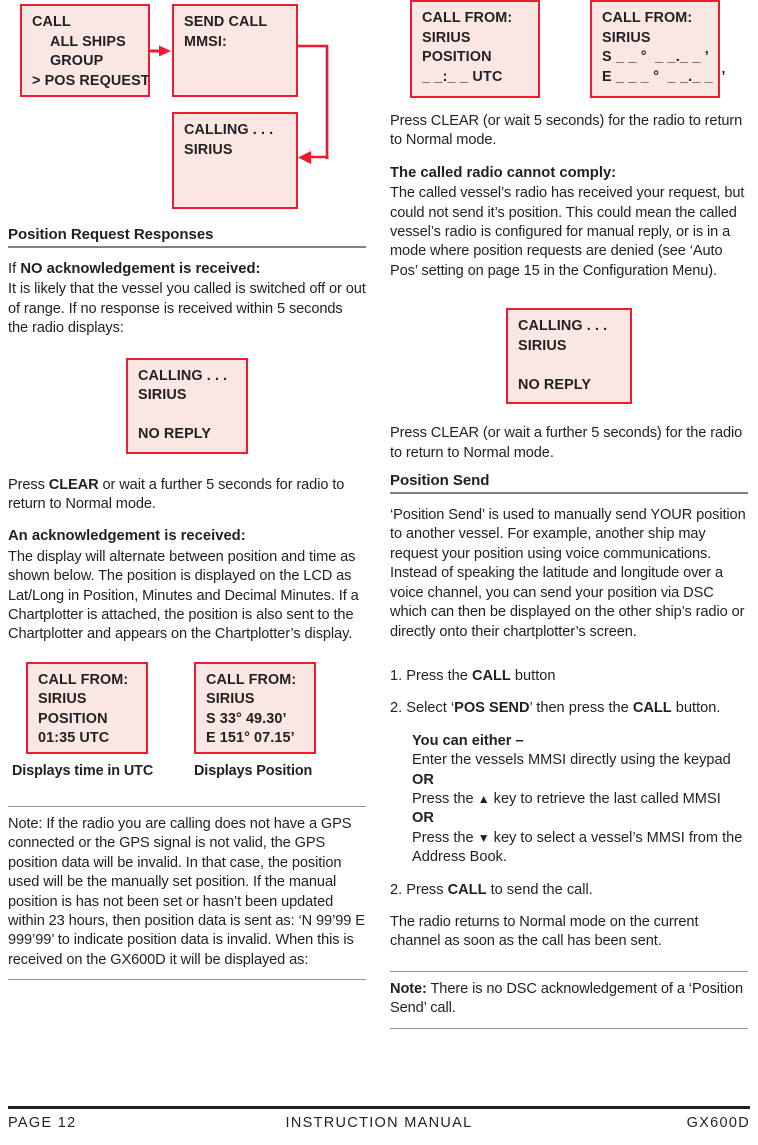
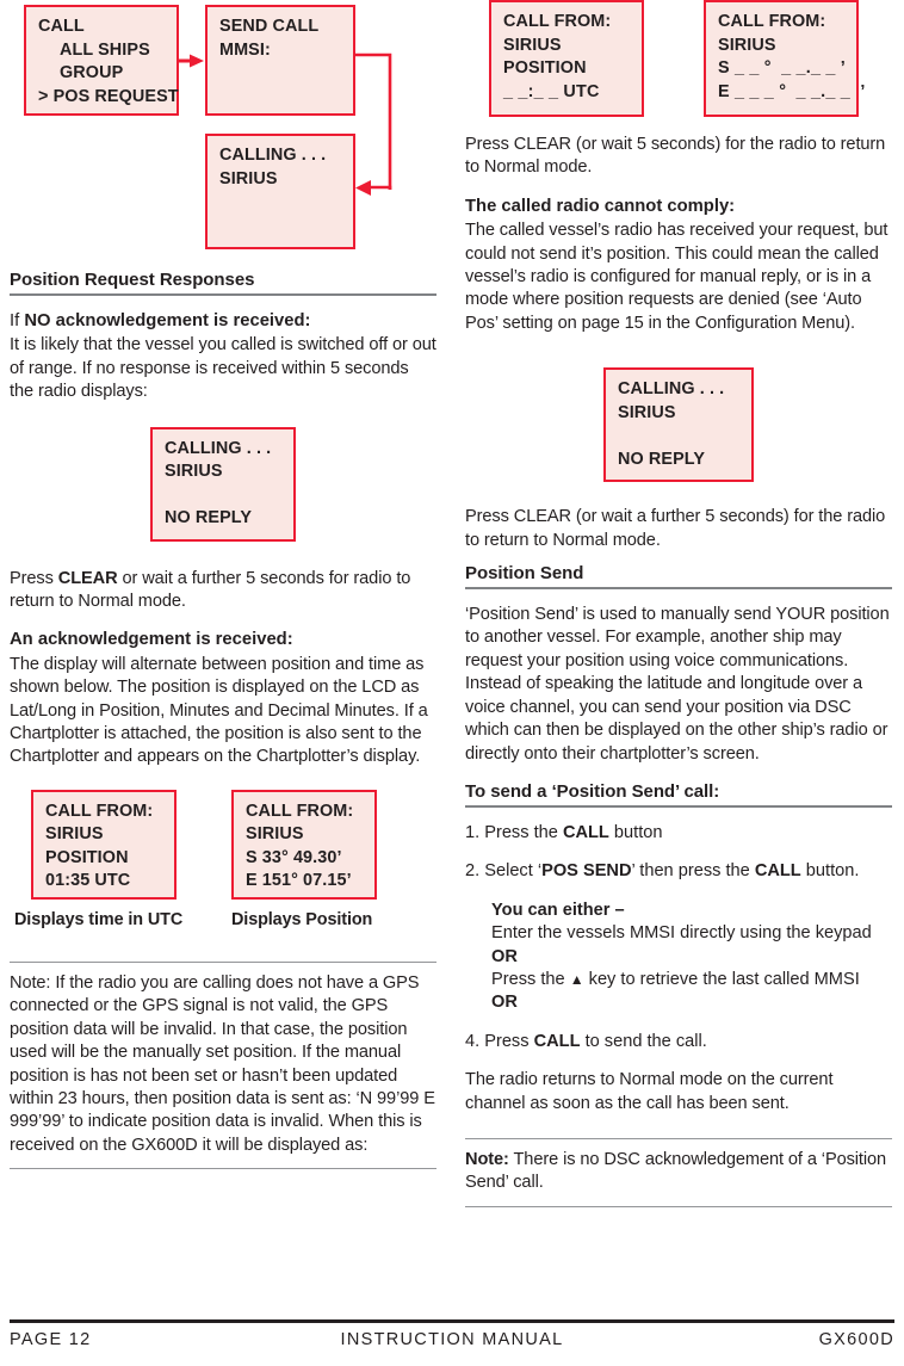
  CALL
  ALL SHIPS
  GROUP
  > POS REQUEST
  SEND CALL
  MMSI:
  CALLING . . .
  SIRIUS
  Position Request Responses
  If NO acknowledgement is received:
  It is likely that the vessel you called is switched off or out of range. If no response is received within 5 seconds the radio displays:
  CALLING . . .
  SIRIUS
  NO REPLY
  Press CLEAR or wait a further 5 seconds for radio to return to Normal mode.
  An acknowledgement is received:
  The display will alternate between position and time as shown below. The position is displayed on the LCD as Lat/Long in Position, Minutes and Decimal Minutes. If a Chartplotter is attached, the position is also sent to the Chartplotter and appears on the Chartplotter’s display.
  CALL FROM:
  SIRIUS
  POSITION
  01:35 UTC
  CALL FROM:
  SIRIUS
  S 33° 49.30’
  E 151° 07.15’
  Displays time in UTC
  Displays Position
  Note: If the radio you are calling does not have a GPS connected or the GPS signal is not valid, the GPS position data will be invalid. In that case, the position used will be the manually set position. If the manual position is has not been set or hasn’t been updated within 23 hours, then position data is sent as: ‘N 99’99 E 999’99’ to indicate position data is invalid. When this is received on the GX600D it will be displayed as:
  CALL FROM:
  SIRIUS
  POSITION
  _ _:_ _ UTC
  CALL FROM:
  SIRIUS
  S _ _ ° _ _._ _ ’
  E _ _ _ ° _ _._ _ ’
  Press CLEAR (or wait 5 seconds) for the radio to return to Normal mode.
  The called radio cannot comply:
  The called vessel’s radio has received your request, but could not send it’s position. This could mean the called vessel’s radio is configured for manual reply, or is in a mode where position requests are denied (see ‘Auto Pos’ setting on page 15 in the Configuration Menu).
  CALLING . . .
  SIRIUS
  NO REPLY
  Press CLEAR (or wait a further 5 seconds) for the radio to return to Normal mode.
  Position Send
  ‘Position Send’ is used to manually send YOUR position to another vessel. For example, another ship may request your position using voice communications. Instead of speaking the latitude and longitude over a voice channel, you can send your position via DSC which can then be displayed on the other ship’s radio or directly onto their chartplotter’s screen.
+ To send a ‘Position Send’ call:
  1. Press the CALL button
  2. Select ‘POS SEND’ then press the CALL button.
  You can either –
  Enter the vessels MMSI directly using the keypad
  OR
  Press the ▲ key to retrieve the last called MMSI
  OR
- Press the ▼ key to select a vessel’s MMSI from the Address Book.
- 2. Press CALL to send the call.
+ 4. Press CALL to send the call.
  The radio returns to Normal mode on the current channel as soon as the call has been sent.
  Note: There is no DSC acknowledgement of a ‘Position Send’ call.
  PAGE 12
  INSTRUCTION MANUAL
  GX600D
